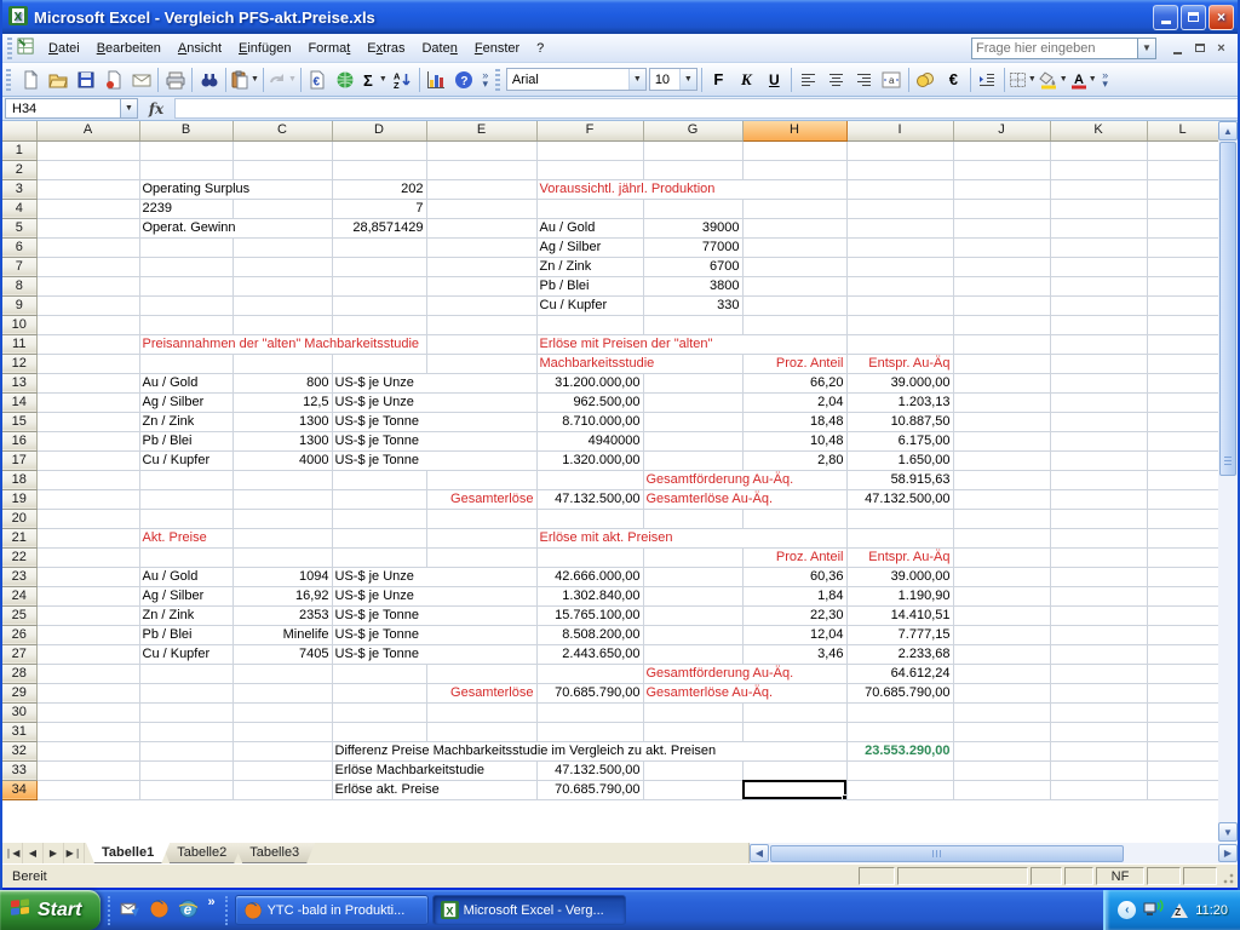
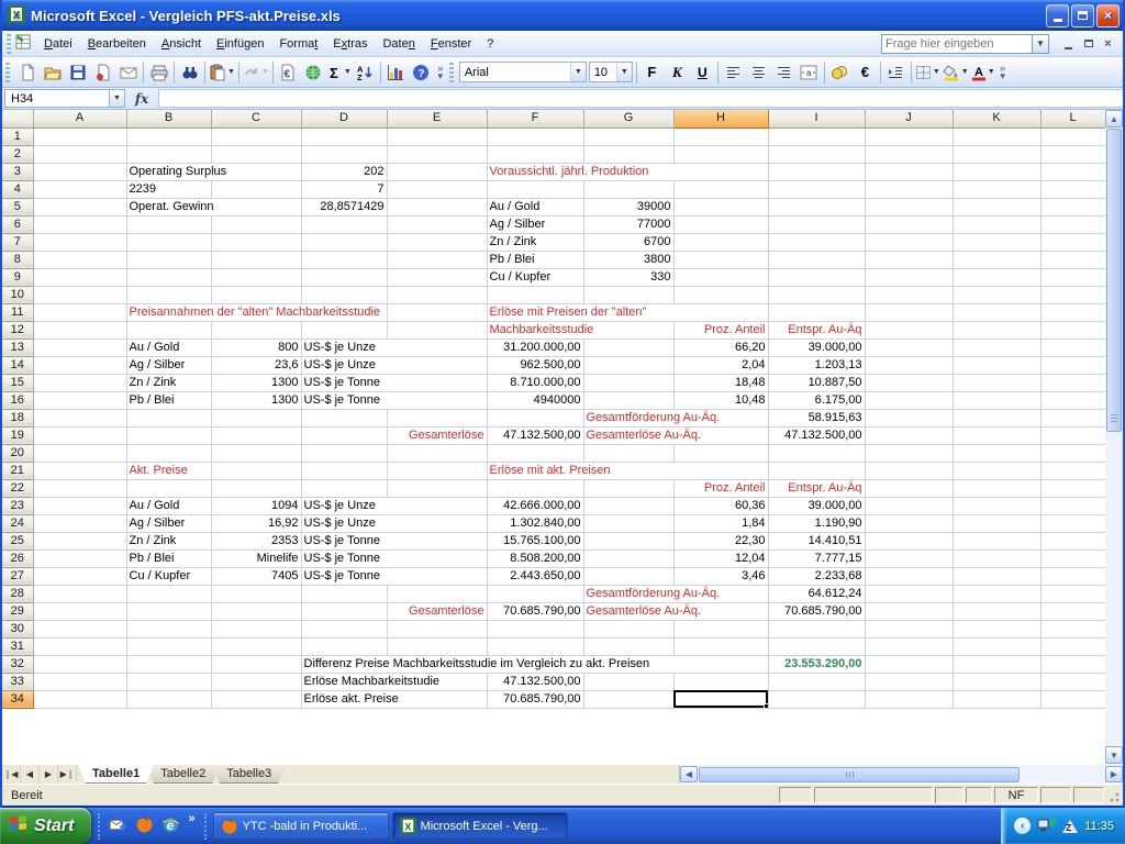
  X
  Microsoft Excel - Vergleich PFS-akt.Preise.xls
  ×
  Datei
  Bearbeiten
  Ansicht
  Einfügen
  Format
  Extras
  Daten
  Fenster
  ?
  Frage hier eingeben
  ▼
  ×
  €
  Σ
  A
  Z
  ?
  »
  ▾
  Arial
  10
  F
  K
  U
  a
  €
  A
  »
  ▾
  H34
  fx
  	A	B	C	D	E	F	G	H	I	J	K	L
  1
  2
  3		Operating Surplus	202		Voraussichtl. jährl. Produktion
  4		2239		7
  5		Operat. Gewinn	28,8571429		Au / Gold	39000
  6						Ag / Silber	77000
  7						Zn / Zink	6700
  8						Pb / Blei	3800
  9						Cu / Kupfer	330
  10
  11		Preisannahmen der "alten" Machbarkeitsstudie		Erlöse mit Preisen der "alten"
  12						Machbarkeitsstudie	Proz. Anteil	Entspr. Au-Äq
  13		Au / Gold	800	US-$ je Unze	31.200.000,00		66,20	39.000,00
- 14		Ag / Silber	12,5	US-$ je Unze	962.500,00		2,04	1.203,13
+ 14		Ag / Silber	23,6	US-$ je Unze	962.500,00		2,04	1.203,13
  15		Zn / Zink	1300	US-$ je Tonne	8.710.000,00		18,48	10.887,50
  16		Pb / Blei	1300	US-$ je Tonne	4940000		10,48	6.175,00
- 17		Cu / Kupfer	4000	US-$ je Tonne	1.320.000,00		2,80	1.650,00
  18							Gesamtförderung Au-Äq.	58.915,63
  19					Gesamterlöse	47.132.500,00	Gesamterlöse Au-Äq.	47.132.500,00
  20
  21		Akt. Preise				Erlöse mit akt. Preisen
  22								Proz. Anteil	Entspr. Au-Äq
  23		Au / Gold	1094	US-$ je Unze	42.666.000,00		60,36	39.000,00
  24		Ag / Silber	16,92	US-$ je Unze	1.302.840,00		1,84	1.190,90
  25		Zn / Zink	2353	US-$ je Tonne	15.765.100,00		22,30	14.410,51
  26		Pb / Blei	Minelife	US-$ je Tonne	8.508.200,00		12,04	7.777,15
  27		Cu / Kupfer	7405	US-$ je Tonne	2.443.650,00		3,46	2.233,68
  28							Gesamtförderung Au-Äq.	64.612,24
  29					Gesamterlöse	70.685.790,00	Gesamterlöse Au-Äq.	70.685.790,00
  30
  31
  32				Differenz Preise Machbarkeitsstudie im Vergleich zu akt. Preisen	23.553.290,00
  33				Erlöse Machbarkeitstudie	47.132.500,00
  34				Erlöse akt. Preise	70.685.790,00
  ▲
  ▼
  ❘◀
  ◀
  ▶
  ▶❘
  Tabelle1
  Tabelle2
  Tabelle3
  ◀
  ▶
  Bereit
  NF
  Start
  e
  »
  YTC -bald in Produkti...
  X
  Microsoft Excel - Verg...
  ‹
  Z
- 11:20
+ 11:35
